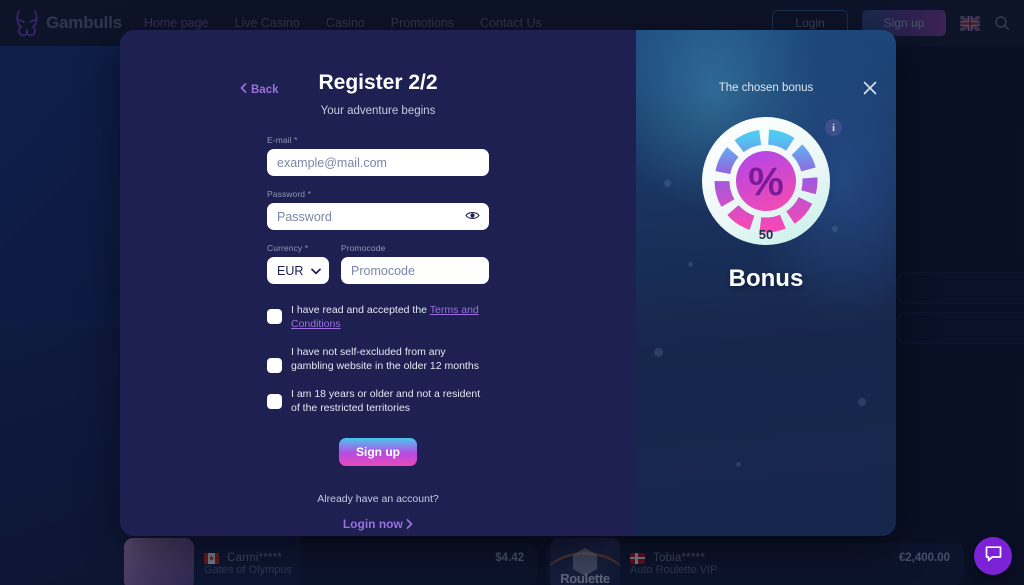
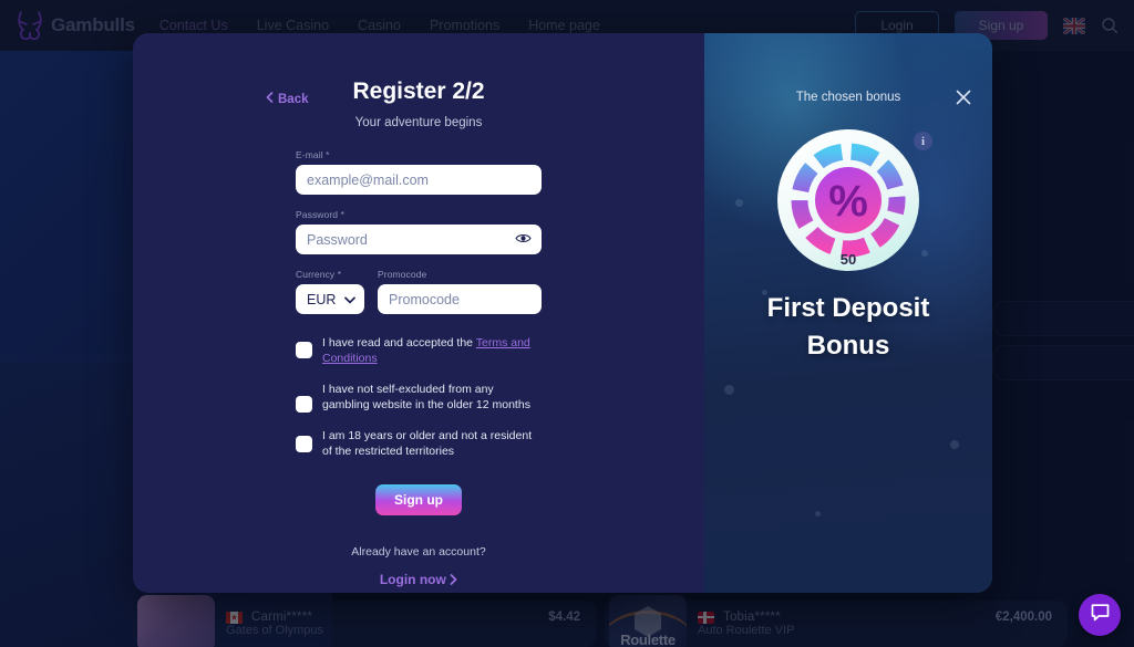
  Carmi*****
  $4.42
  Gates of Olympus
  Roulette
  Tobia*****
  €2,400.00
  Auto Roulette VIP
  Gambulls
- Home page
+ Contact Us
  Live Casino
  Casino
  Promotions
- Contact Us
+ Home page
  Login
  Sign up
  Back
  Register 2/2
  Your adventure begins
  E-mail *
  example@mail.com
  Password *
  Password
  Currency *
  EUR
  Promocode
  Promocode
  I have read and accepted the Terms and Conditions
  I have not self-excluded from any gambling website in the older 12 months
  I am 18 years or older and not a resident of the restricted territories
  Sign up
  Already have an account?
  Login now
  The chosen bonus
  i
  %
  50
+ First Deposit
  Bonus
